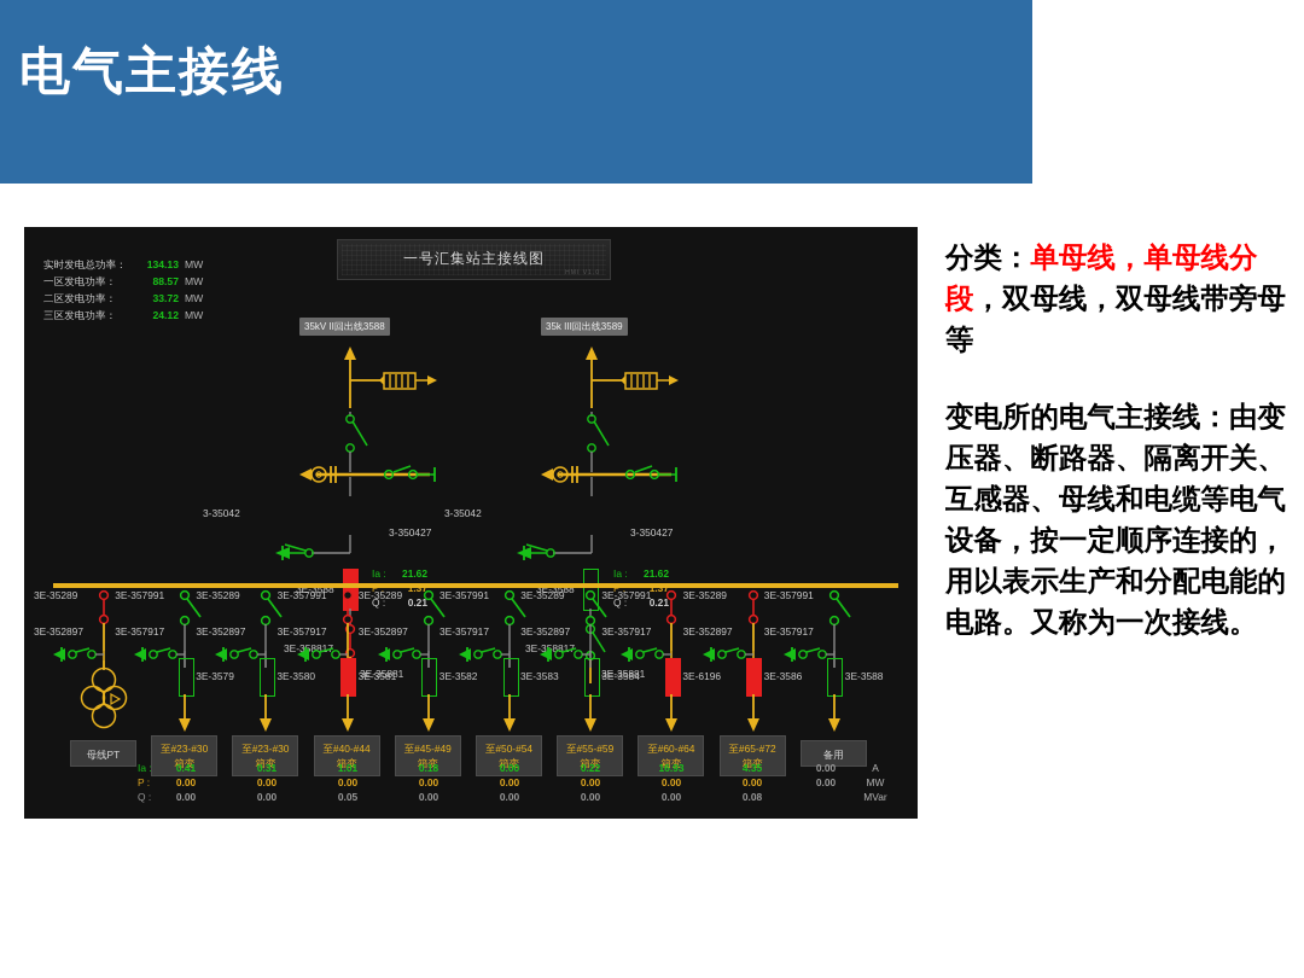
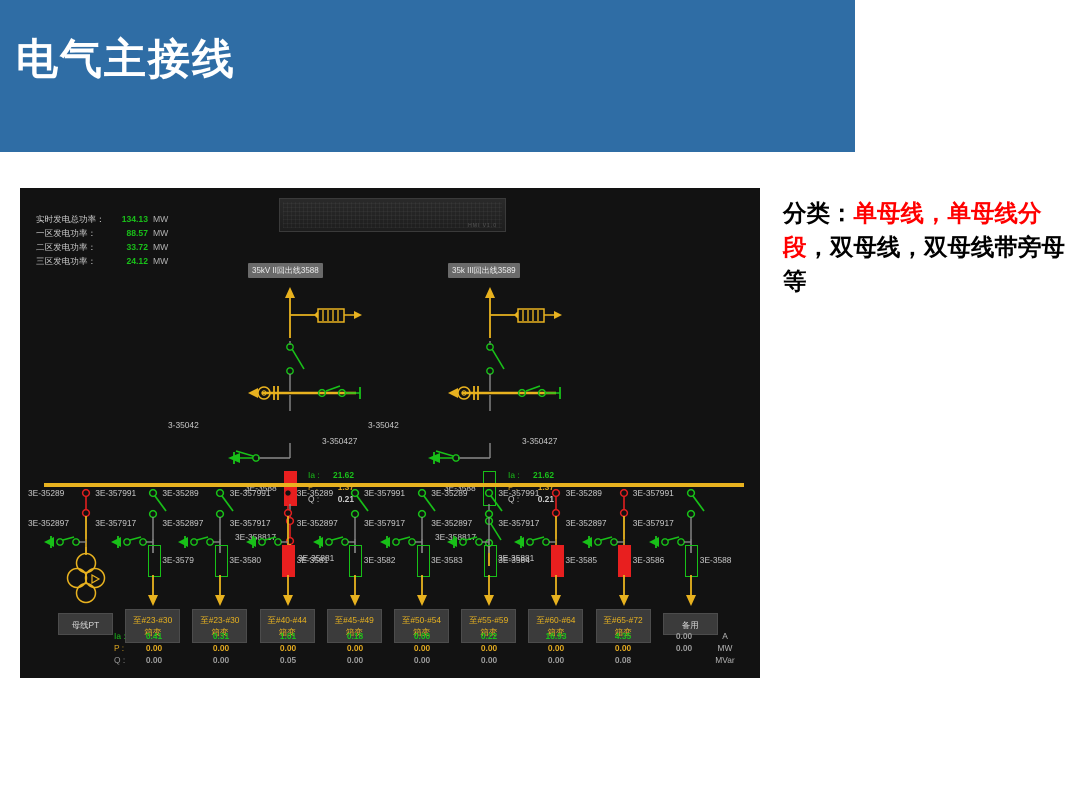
  电气主接线
  分类：单母线，单母线分段，双母线，双母线带旁母等
- 变电所的电气主接线：由变压器、断路器、隔离开关、互感器、母线和电缆等电气设备，按一定顺序连接的，用以表示生产和分配电能的电路。又称为一次接线。
  实时发电总功率： 134.13 MW
  一区发电功率： 88.57 MW
  二区发电功率： 33.72 MW
  三区发电功率： 24.12 MW
- 一号汇集站主接线图
  35kV II回出线3588
  3E-3588
  3-35042
  3-350427
  3E-35881
  3E-35881
  Ia : 21.62
  P : 1.37
  Q : 0.21
  35k III回出线3589
  3E-3588
  3-35042
  3-350427
  3E-38817
  3E-35881
  Ia : 21.62
  P : 1.37
  Q : 0.21
  3E-35289
  3E-352897
  母线PT
  3E-357991
  3E-357917
  3E-3579
  至#23-#30
  箱变
  3E-35289
  3E-352897
  3E-3580
  至#23-#30
  箱变
  3E-357991
  3E-357917
  3E-3581
  至#40-#44
  箱变
  3E-35289
  3E-352897
  3E-3582
  至#45-#49
  箱变
  3E-357991
  3E-357917
  3E-3583
  至#50-#54
  箱变
  3E-35289
  3E-352897
  3E-3584
  至#55-#59
  箱变
  3E-357991
  3E-357917
- 3E-6196
+ 3E-3585
  至#60-#64
  箱变
  3E-35289
  3E-352897
  3E-3586
  至#65-#72
  箱变
  3E-357991
  3E-357917
  3E-3588
  备用
  Ia :
  0.41
  0.31
  1.01
  0.18
  0.00
  0.22
  16.93
  4.35
  0.00
  A
  P :
  0.00
  0.00
  0.00
  0.00
  0.00
  0.00
  0.00
  0.00
  0.00
  MW
  Q :
  0.00
  0.00
  0.05
  0.00
  0.00
  0.00
  0.00
  0.08
  MVar
